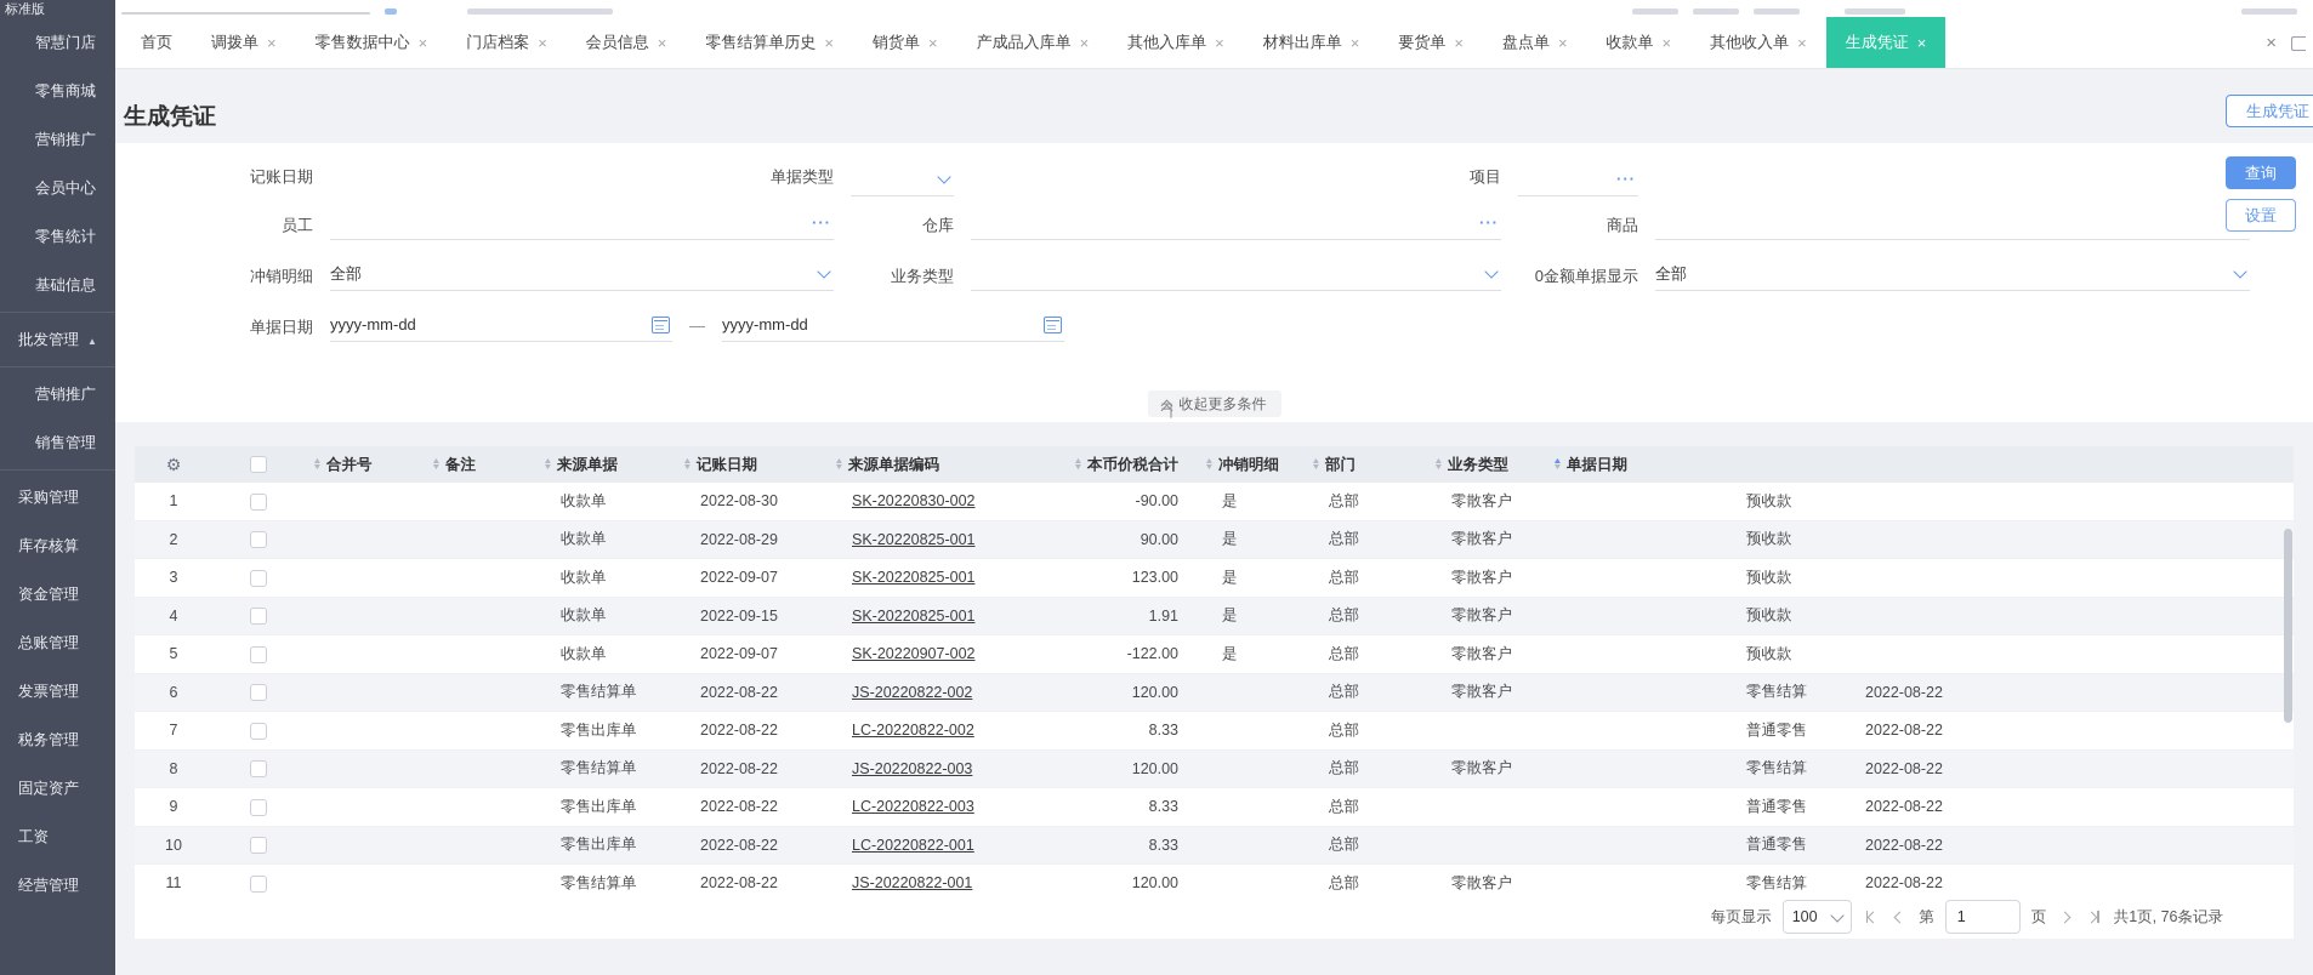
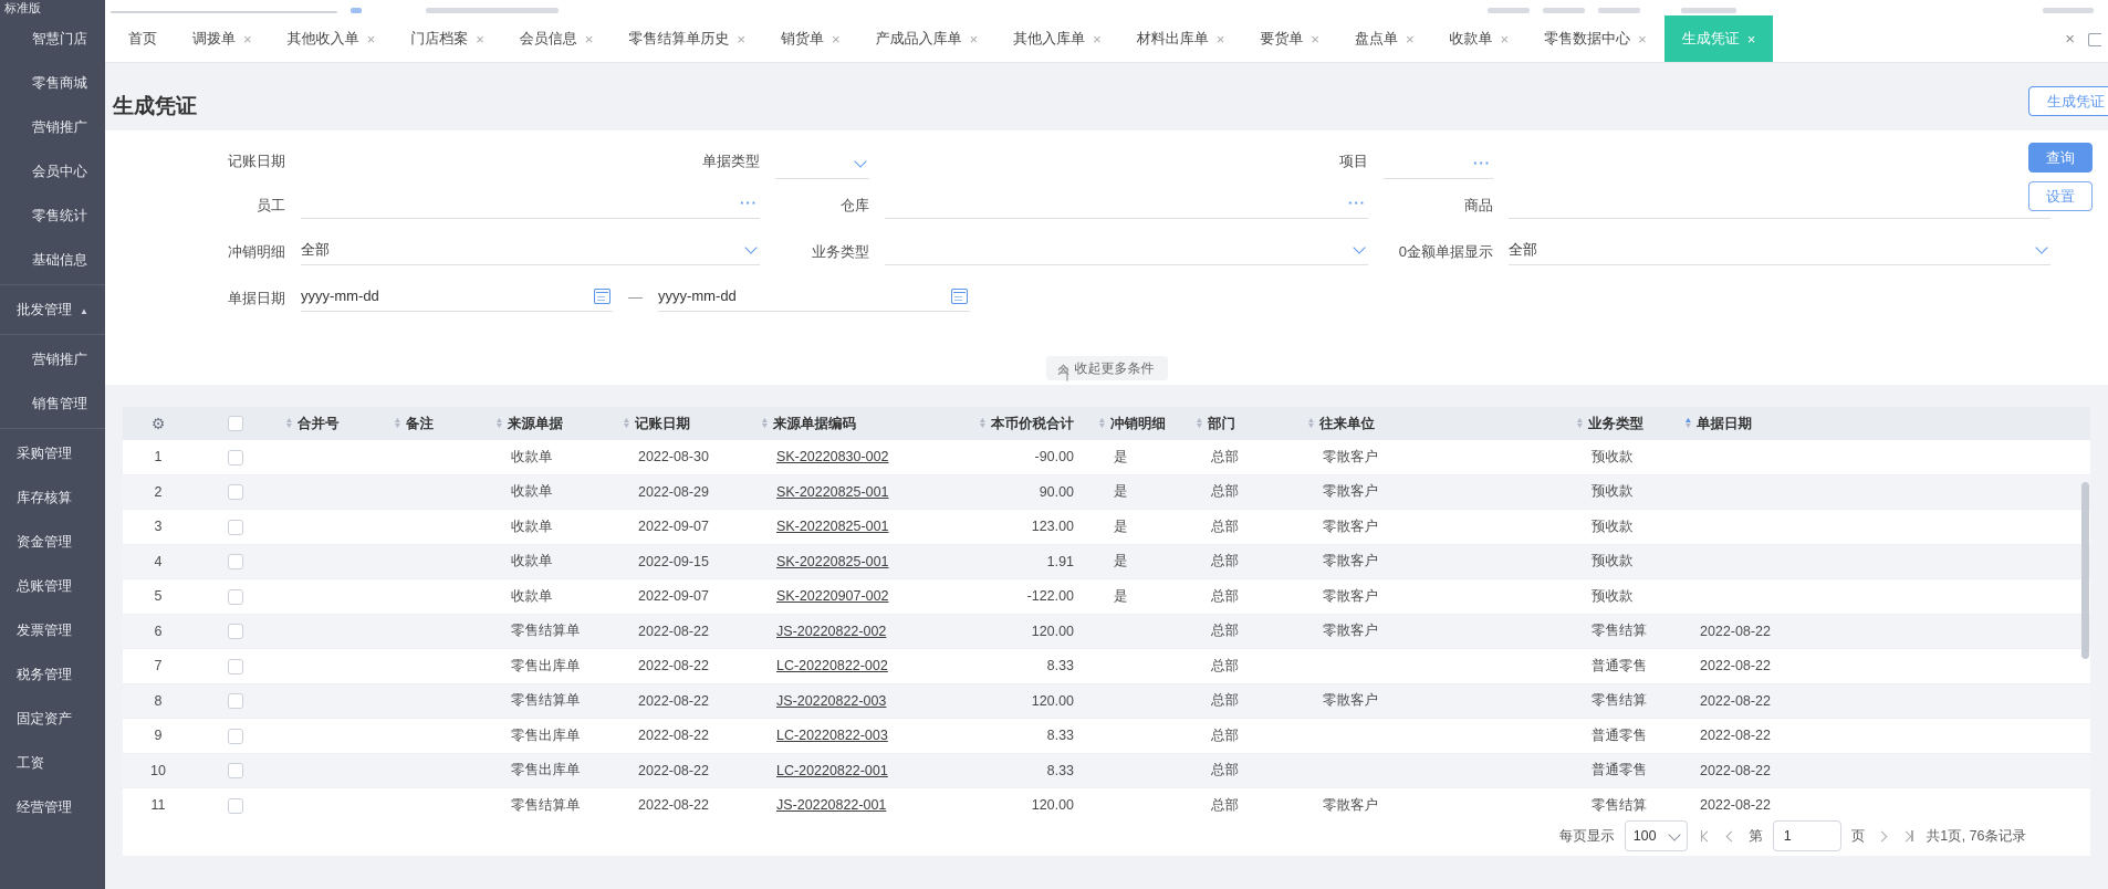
  标准版
  智慧门店
  零售商城
  营销推广
  会员中心
  零售统计
  基础信息
  批发管理 ▲
  营销推广
  销售管理
  采购管理
  库存核算
  资金管理
  总账管理
  发票管理
  税务管理
  固定资产
  工资
  经营管理
  首页
  调拨单
  ×
- 零售数据中心
+ 其他收入单
  ×
  门店档案
  ×
  会员信息
  ×
  零售结算单历史
  ×
  销货单
  ×
  产成品入库单
  ×
  其他入库单
  ×
  材料出库单
  ×
  要货单
  ×
  盘点单
  ×
  收款单
  ×
- 其他收入单
+ 零售数据中心
  ×
  生成凭证
  ×
  ×
  生成凭证
  生成凭证
  记账日期
  单据类型
  项目
  ···
  员工
  ···
  仓库
  ···
  商品
  冲销明细
  全部
  业务类型
  0金额单据显示
  全部
  单据日期
  yyyy-mm-dd
  —
  yyyy-mm-dd
  查询
  设置
  收起更多条件
  ⚙
  合并号
  备注
  来源单据
  记账日期
  来源单据编码
  本币价税合计
  冲销明细
  部门
+ 往来单位
  业务类型
  单据日期
  1
  收款单
  2022-08-30
  SK-20220830-002
  -90.00
  是
  总部
  零散客户
  预收款
  2
  收款单
  2022-08-29
  SK-20220825-001
  90.00
  是
  总部
  零散客户
  预收款
  3
  收款单
  2022-09-07
  SK-20220825-001
  123.00
  是
  总部
  零散客户
  预收款
  4
  收款单
  2022-09-15
  SK-20220825-001
  1.91
  是
  总部
  零散客户
  预收款
  5
  收款单
  2022-09-07
  SK-20220907-002
  -122.00
  是
  总部
  零散客户
  预收款
  6
  零售结算单
  2022-08-22
  JS-20220822-002
  120.00
  总部
  零散客户
  零售结算
  2022-08-22
  7
  零售出库单
  2022-08-22
  LC-20220822-002
  8.33
  总部
  普通零售
  2022-08-22
  8
  零售结算单
  2022-08-22
  JS-20220822-003
  120.00
  总部
  零散客户
  零售结算
  2022-08-22
  9
  零售出库单
  2022-08-22
  LC-20220822-003
  8.33
  总部
  普通零售
  2022-08-22
  10
  零售出库单
  2022-08-22
  LC-20220822-001
  8.33
  总部
  普通零售
  2022-08-22
  11
  零售结算单
  2022-08-22
  JS-20220822-001
  120.00
  总部
  零散客户
  零售结算
  2022-08-22
  每页显示
  100
  第
  1
  页
  共1页, 76条记录
